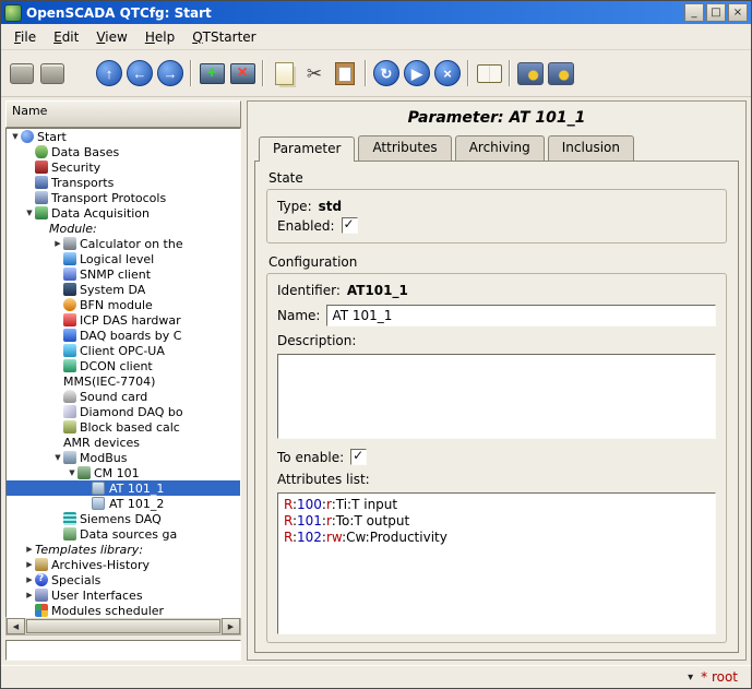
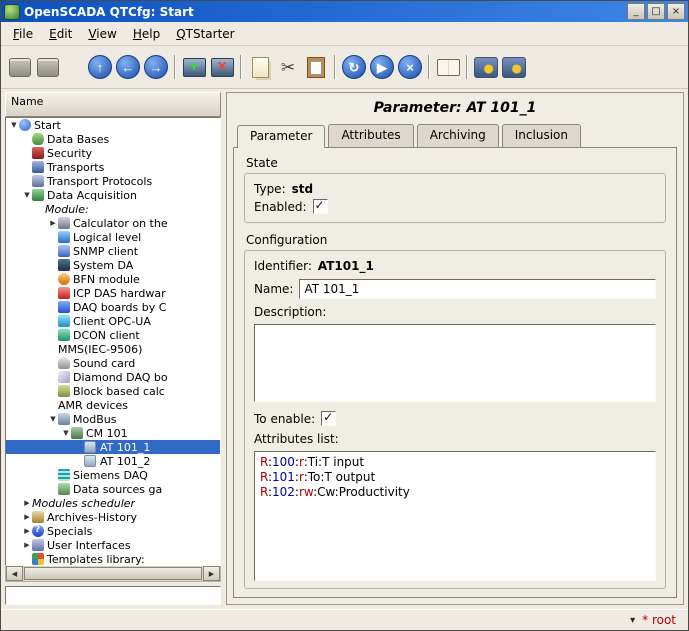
  OpenSCADA QTCfg: Start
  _
  □
  ×
  File
  Edit
  View
  Help
  QTStarter
  ↑
  ←
  →
  +
  ×
  ✂
  ↻
  ▶
  ×
  Name
  ▼
  Start
  Data Bases
  Security
  Transports
  Transport Protocols
  ▼
  Data Acquisition
  Module:
  ▶
  Calculator on the
  Logical level
  SNMP client
  System DA
  BFN module
  ICP DAS hardwar
  DAQ boards by C
  Client OPC-UA
  DCON client
- MMS(IEC-7704)
+ MMS(IEC-9506)
  Sound card
  Diamond DAQ bo
  Block based calc
  AMR devices
  ▼
  ModBus
  ▼
  CM 101
  AT 101_1
  AT 101_2
  Siemens DAQ
  Data sources ga
  ▶
- Templates library:
+ Modules scheduler
  ▶
  Archives-History
  ▶
  Specials
  ▶
  User Interfaces
- Modules scheduler
+ Templates library:
  ◀
  ▶
  Parameter: AT 101_1
  Parameter
  Attributes
  Archiving
  Inclusion
  State
  Type:
  std
  Enabled:
  Configuration
  Identifier:
  AT101_1
  Name:
  AT 101_1
  Description:
  To enable:
  Attributes list:
  R:100:r:Ti:T input
  R:101:r:To:T output
  R:102:rw:Cw:Productivity
  ▾
  * root
